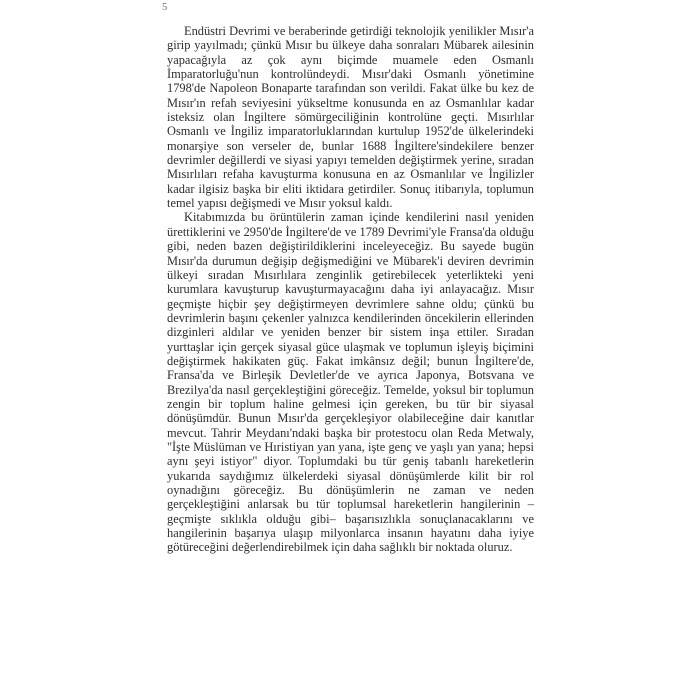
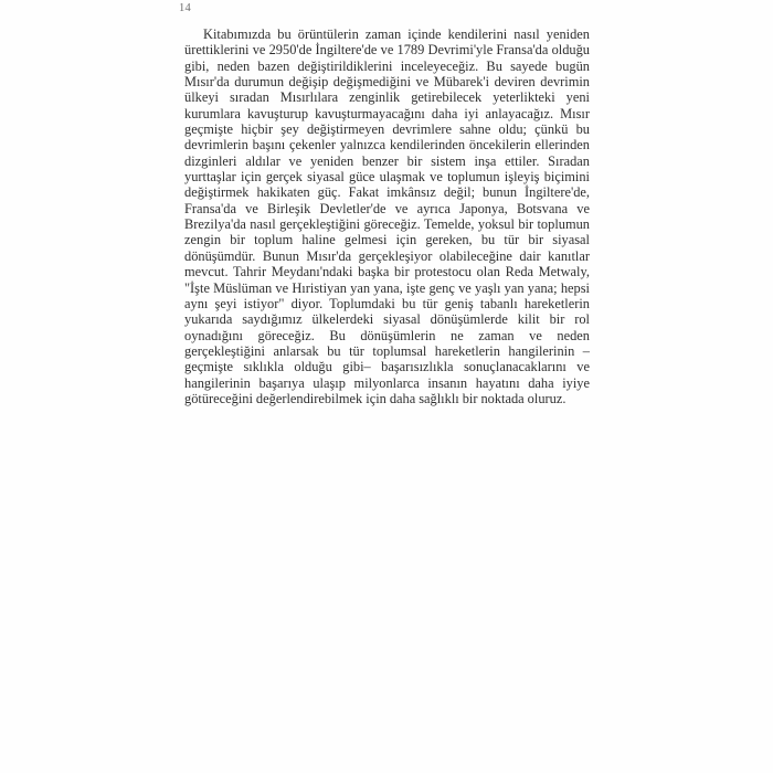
- 5
+ 14
- Endüstri Devrimi ve beraberinde getirdiği teknolojik yenilikler Mısır'a girip yayılmadı; çünkü Mısır bu ülkeye daha sonraları Mübarek ailesinin yapacağıyla az çok aynı biçimde muamele eden Osmanlı İmparatorluğu'nun kontrolündeydi. Mısır'daki Osmanlı yönetimine 1798'de Napoleon Bonaparte tarafından son verildi. Fakat ülke bu kez de Mısır'ın refah seviyesini yükseltme konusunda en az Osmanlılar kadar isteksiz olan İngiltere sömürgeciliğinin kontrolüne geçti. Mısırlılar Osmanlı ve İngiliz imparatorluklarından kurtulup 1952'de ülkelerindeki monarşiye son verseler de, bunlar 1688 İngiltere'sindekilere benzer devrimler değillerdi ve siyasi yapıyı temelden değiştirmek yerine, sıradan Mısırlıları refaha kavuşturma konusuna en az Osmanlılar ve İngilizler kadar ilgisiz başka bir eliti iktidara getirdiler. Sonuç itibarıyla, toplumun temel yapısı değişmedi ve Mısır yoksul kaldı.
  Kitabımızda bu örüntülerin zaman içinde kendilerini nasıl yeniden ürettiklerini ve 2950'de İngiltere'de ve 1789 Devrimi'yle Fransa'da olduğu gibi, neden bazen değiştirildiklerini inceleyeceğiz. Bu sayede bugün Mısır'da durumun değişip değişmediğini ve Mübarek'i deviren devrimin ülkeyi sıradan Mısırlılara zenginlik getirebilecek yeterlikteki yeni kurumlara kavuşturup kavuşturmayacağını daha iyi anlayacağız. Mısır geçmişte hiçbir şey değiştirmeyen devrimlere sahne oldu; çünkü bu devrimlerin başını çekenler yalnızca kendilerinden öncekilerin ellerinden dizginleri aldılar ve yeniden benzer bir sistem inşa ettiler. Sıradan yurttaşlar için gerçek siyasal güce ulaşmak ve toplumun işleyiş biçimini değiştirmek hakikaten güç. Fakat imkânsız değil; bunun İngiltere'de, Fransa'da ve Birleşik Devletler'de ve ayrıca Japonya, Botsvana ve Brezilya'da nasıl gerçekleştiğini göreceğiz. Temelde, yoksul bir toplumun zengin bir toplum haline gelmesi için gereken, bu tür bir siyasal dönüşümdür. Bunun Mısır'da gerçekleşiyor olabileceğine dair kanıtlar mevcut. Tahrir Meydanı'ndaki başka bir protestocu olan Reda Metwaly, "İşte Müslüman ve Hıristiyan yan yana, işte genç ve yaşlı yan yana; hepsi aynı şeyi istiyor" diyor. Toplumdaki bu tür geniş tabanlı hareketlerin yukarıda saydığımız ülkelerdeki siyasal dönüşümlerde kilit bir rol oynadığını göreceğiz. Bu dönüşümlerin ne zaman ve neden gerçekleştiğini anlarsak bu tür toplumsal hareketlerin hangilerinin –geçmişte sıklıkla olduğu gibi– başarısızlıkla sonuçlanacaklarını ve hangilerinin başarıya ulaşıp milyonlarca insanın hayatını daha iyiye götüreceğini değerlendirebilmek için daha sağlıklı bir noktada oluruz.
